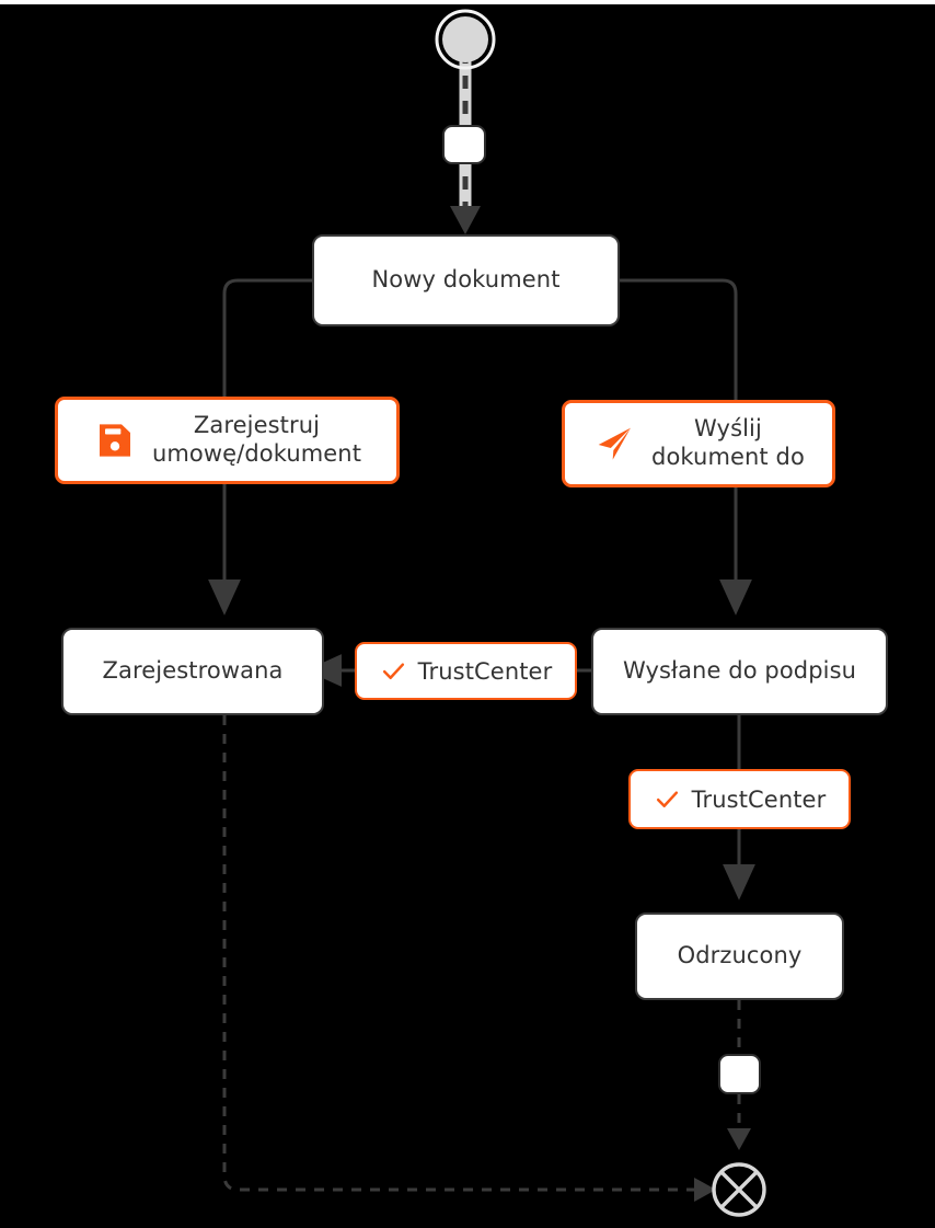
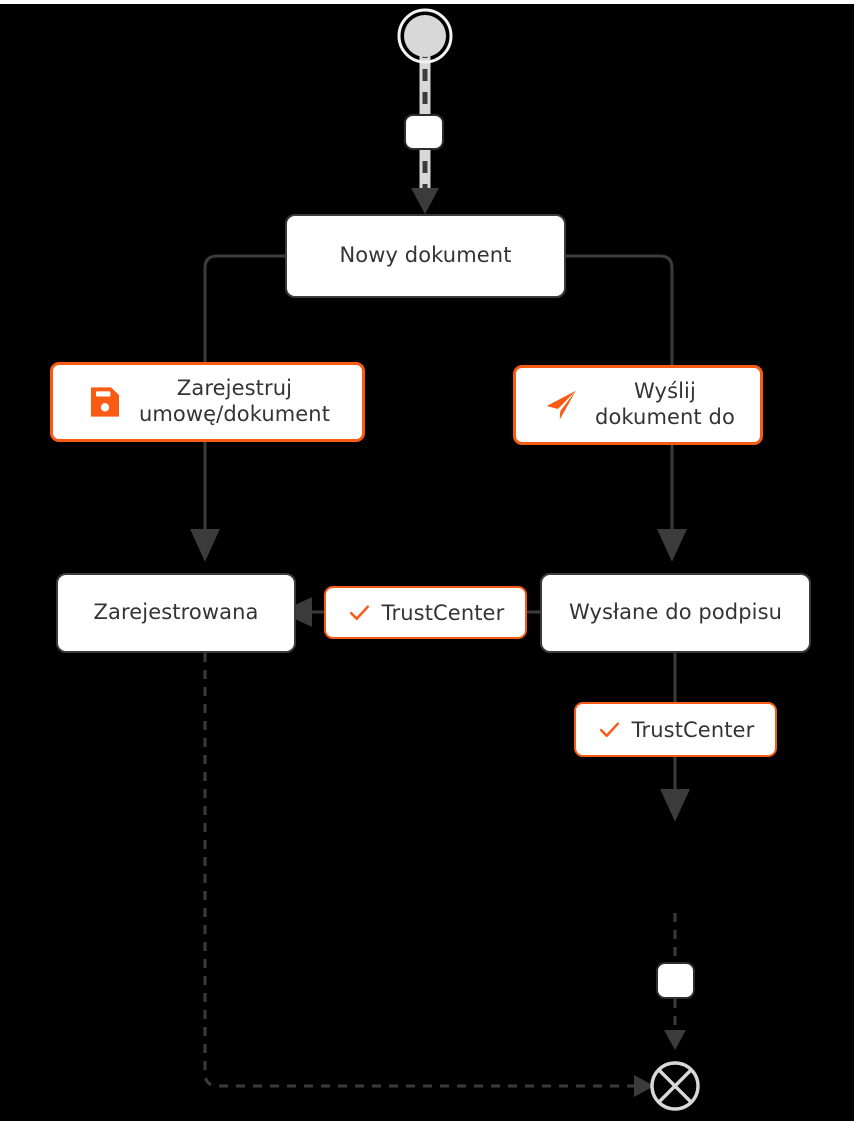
  Nowy dokument
  Zarejestruj
  umowę/dokument
  Wyślij
  dokument do
  Zarejestrowana
  TrustCenter
  Wysłane do podpisu
  TrustCenter
- Odrzucony
